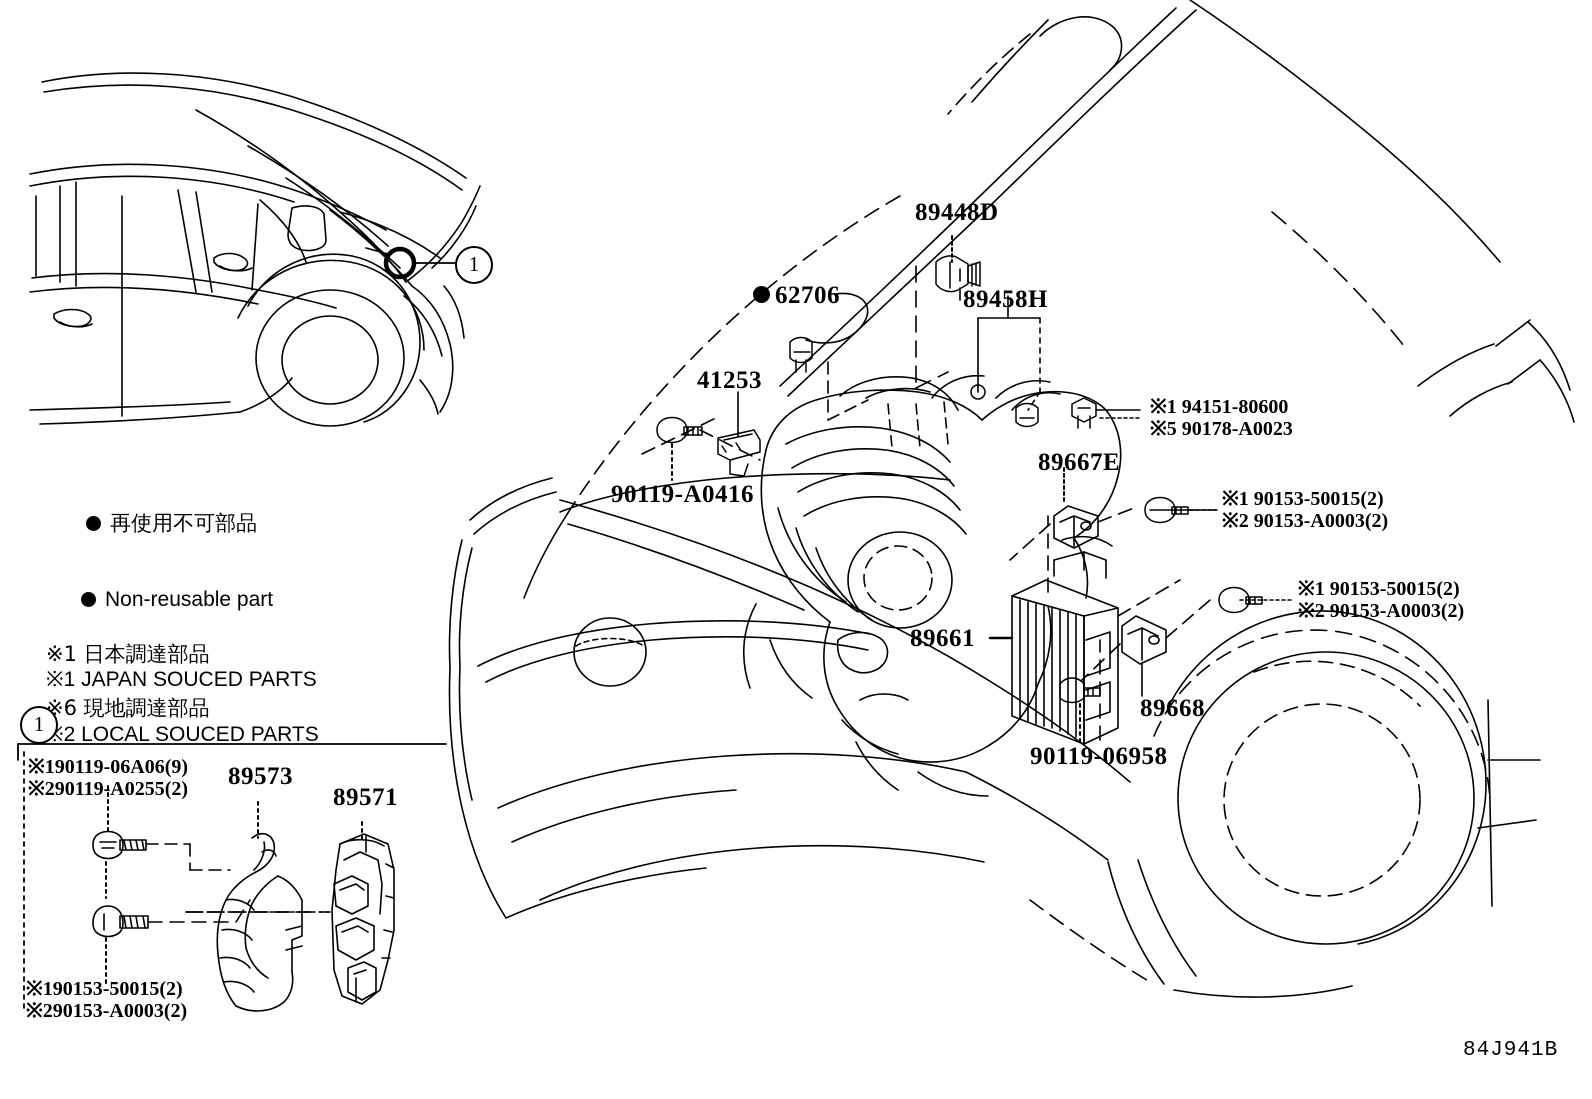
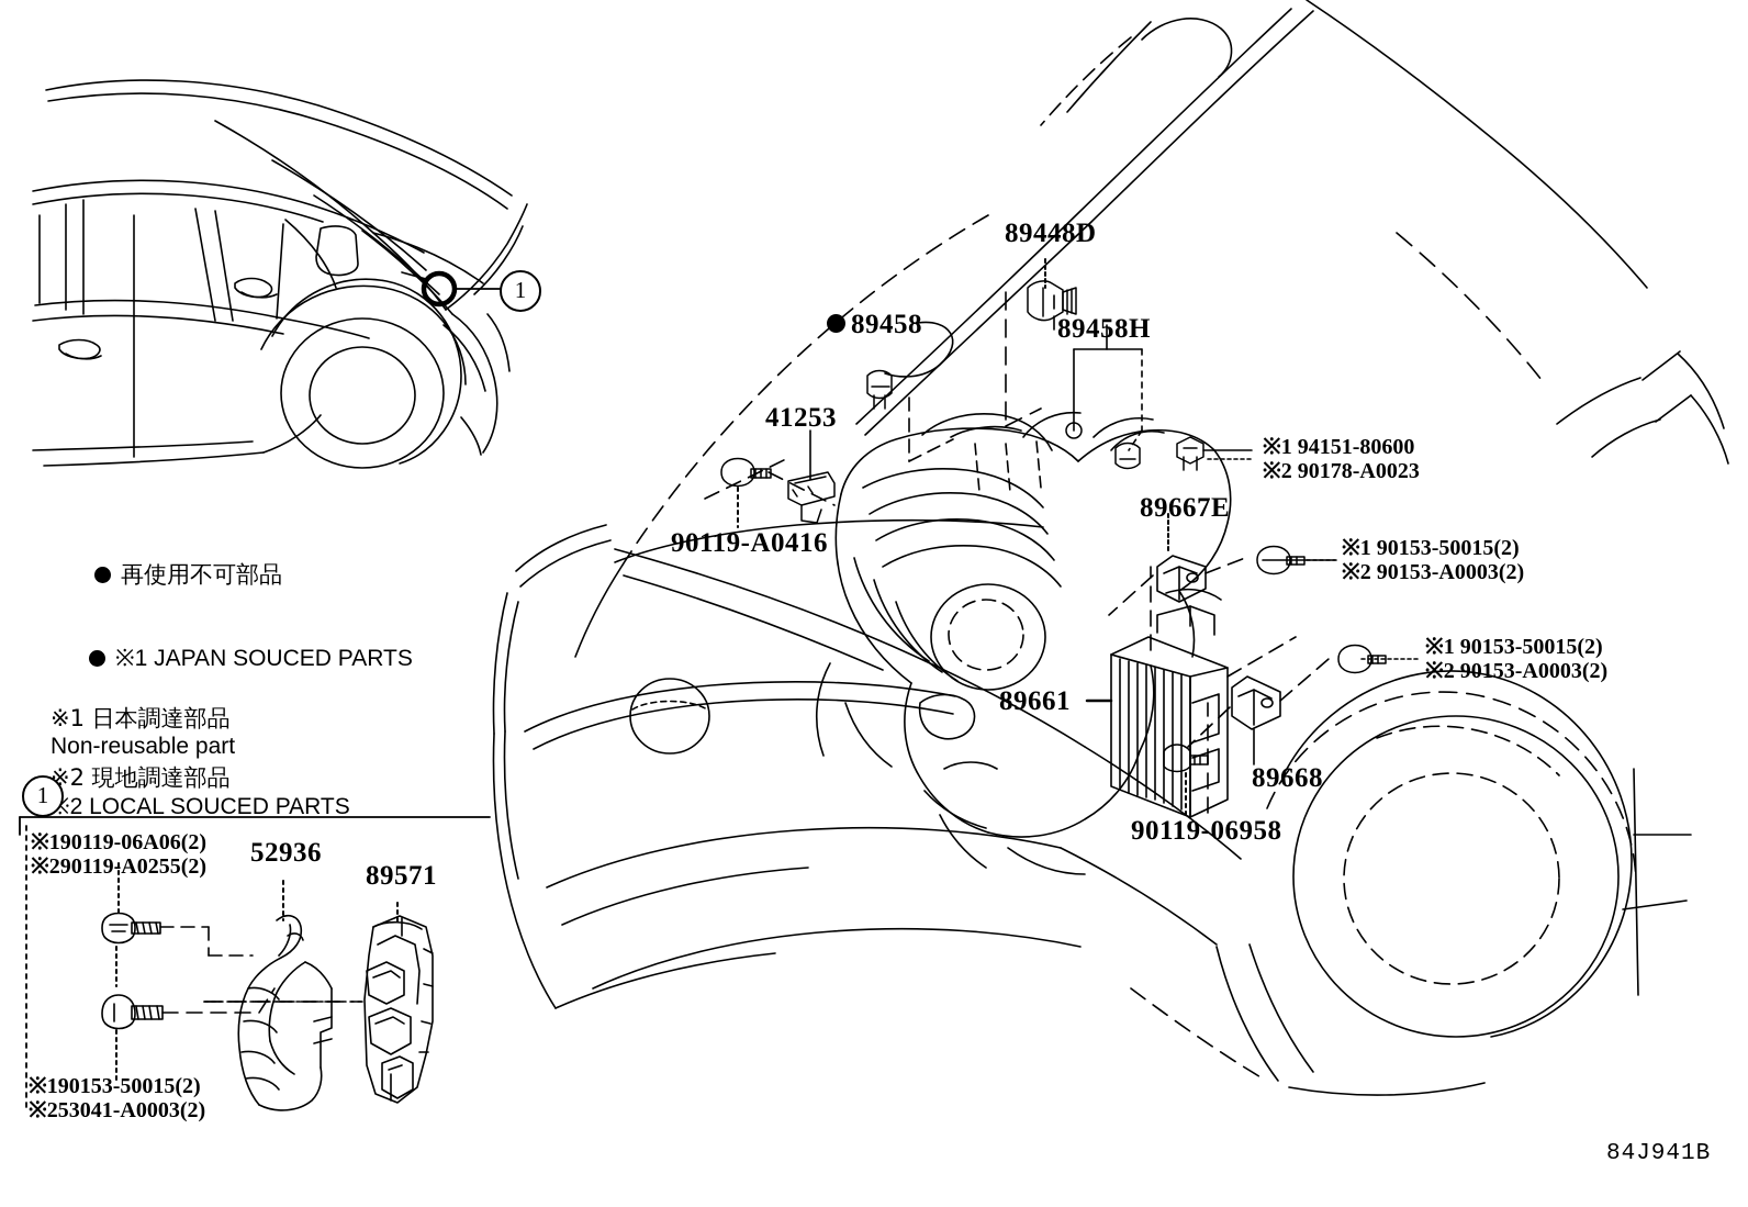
  1
  再使用不可部品
- Non-reusable part
+ ※1 JAPAN SOUCED PARTS
  ※1 日本調達部品
- ※1 JAPAN SOUCED PARTS
+ Non-reusable part
- ※6 現地調達部品
+ ※2 現地調達部品
  2 LOCAL SOUCED PARTS
  1
- ※190119-06A06(9)
+ ※190119-06A06(2)
  ※290119-A0255(2)
- 89573
+ 52936
  89571
  ※190153-50015(2)
- ※290153-A0003(2)
+ ※253041-A0003(2)
  89448D
- 62706
+ 89458
  89458H
  41253
  90119-A0416
  ※1 94151-80600
- ※5 90178-A0023
+ ※2 90178-A0023
  89667E
  ※1 90153-50015(2)
  ※2 90153-A0003(2)
  ※1 90153-50015(2)
  ※2 90153-A0003(2)
  89661
  89668
  90119-06958
  84J941B
